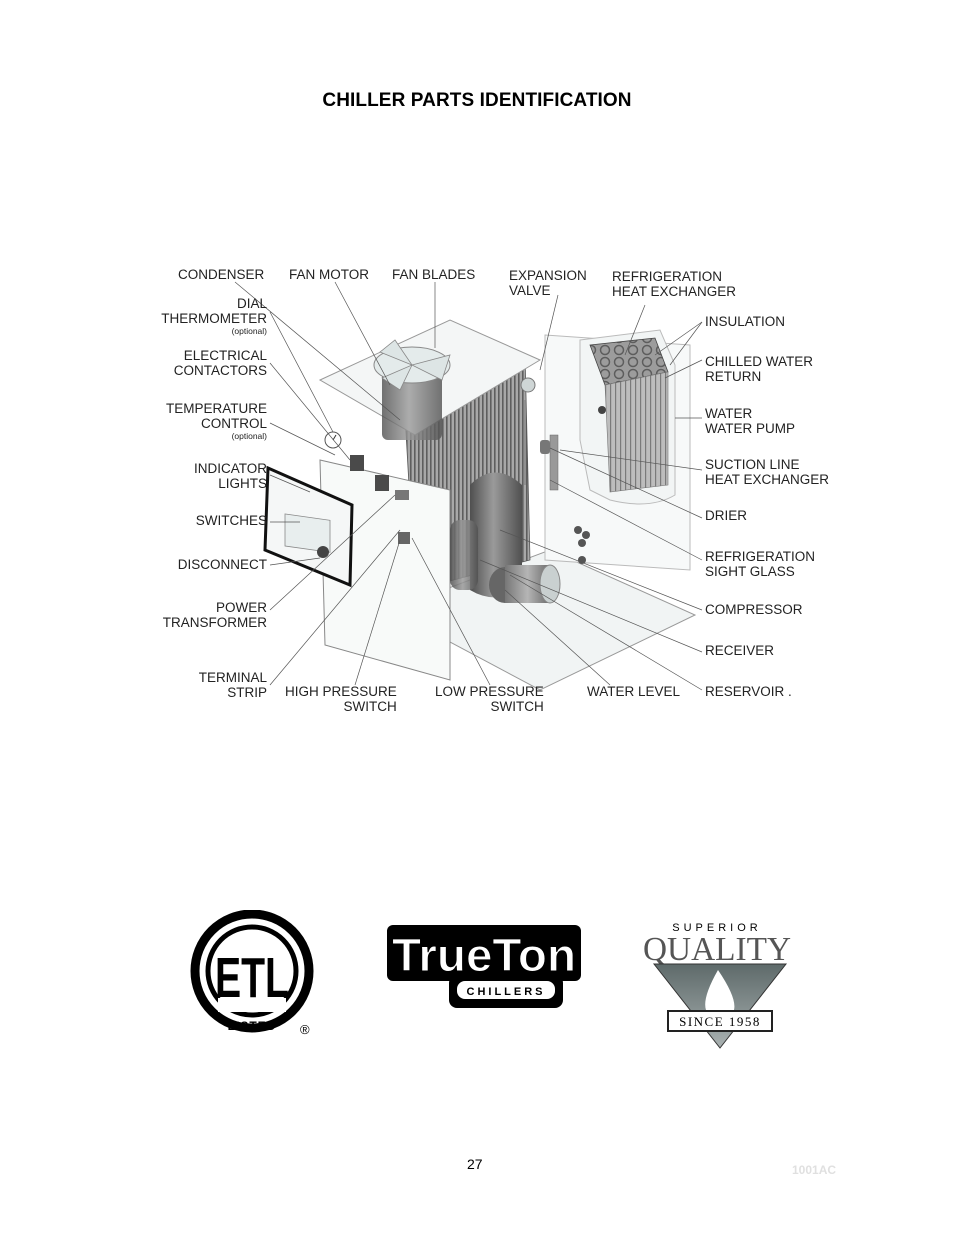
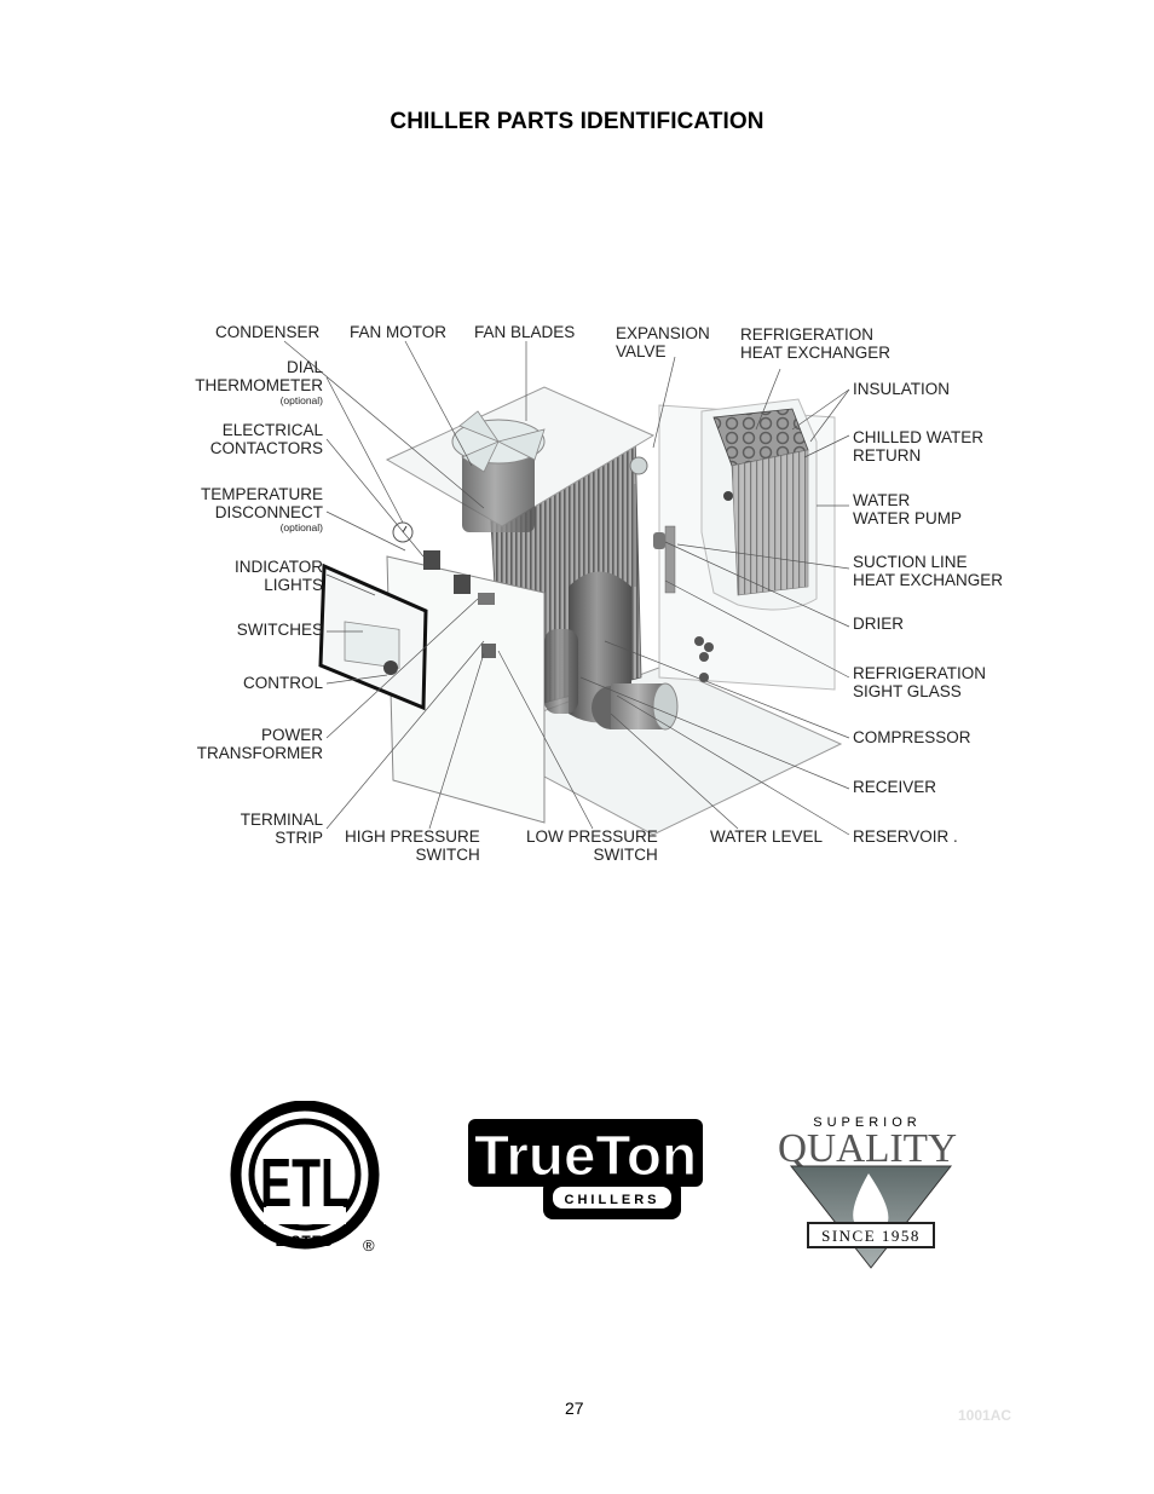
  CHILLER PARTS IDENTIFICATION
  CONDENSER
  FAN MOTOR
  FAN BLADES
  EXPANSION
  VALVE
  REFRIGERATION
  HEAT EXCHANGER
  DIAL
  THERMOMETER
  (optional)
  ELECTRICAL
  CONTACTORS
  TEMPERATURE
- CONTROL
+ DISCONNECT
  (optional)
  INDICATOR
  LIGHTS
  SWITCHES
- DISCONNECT
+ CONTROL
  POWER
  TRANSFORMER
  TERMINAL
  STRIP
  HIGH PRESSURE
  SWITCH
  LOW PRESSURE
  SWITCH
  WATER LEVEL
  INSULATION
  CHILLED WATER
  RETURN
  WATER
  WATER PUMP
  SUCTION LINE
  HEAT EXCHANGER
  DRIER
  REFRIGERATION
  SIGHT GLASS
  COMPRESSOR
  RECEIVER
  RESERVOIR .
  ETL
  LISTED
  ®
  TrueTon
  CHILLERS
  SUPERIOR
  QUALITY
  SINCE 1958
  27
  1001AC
